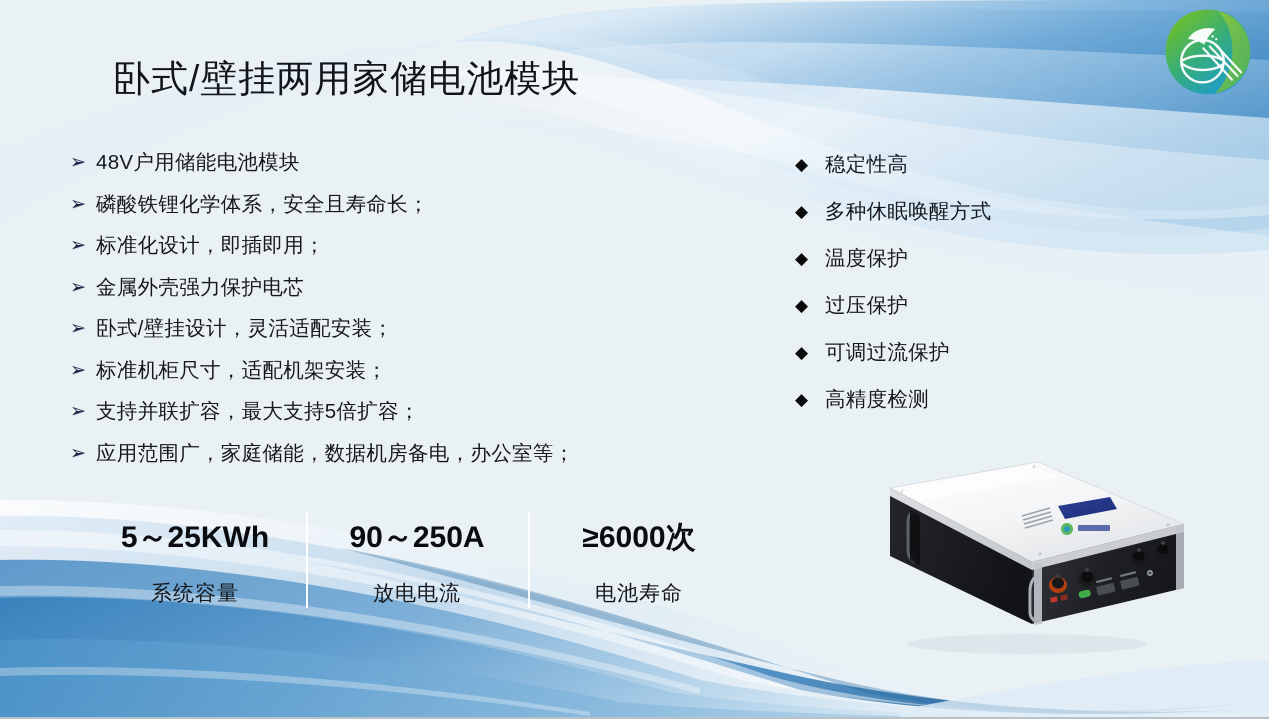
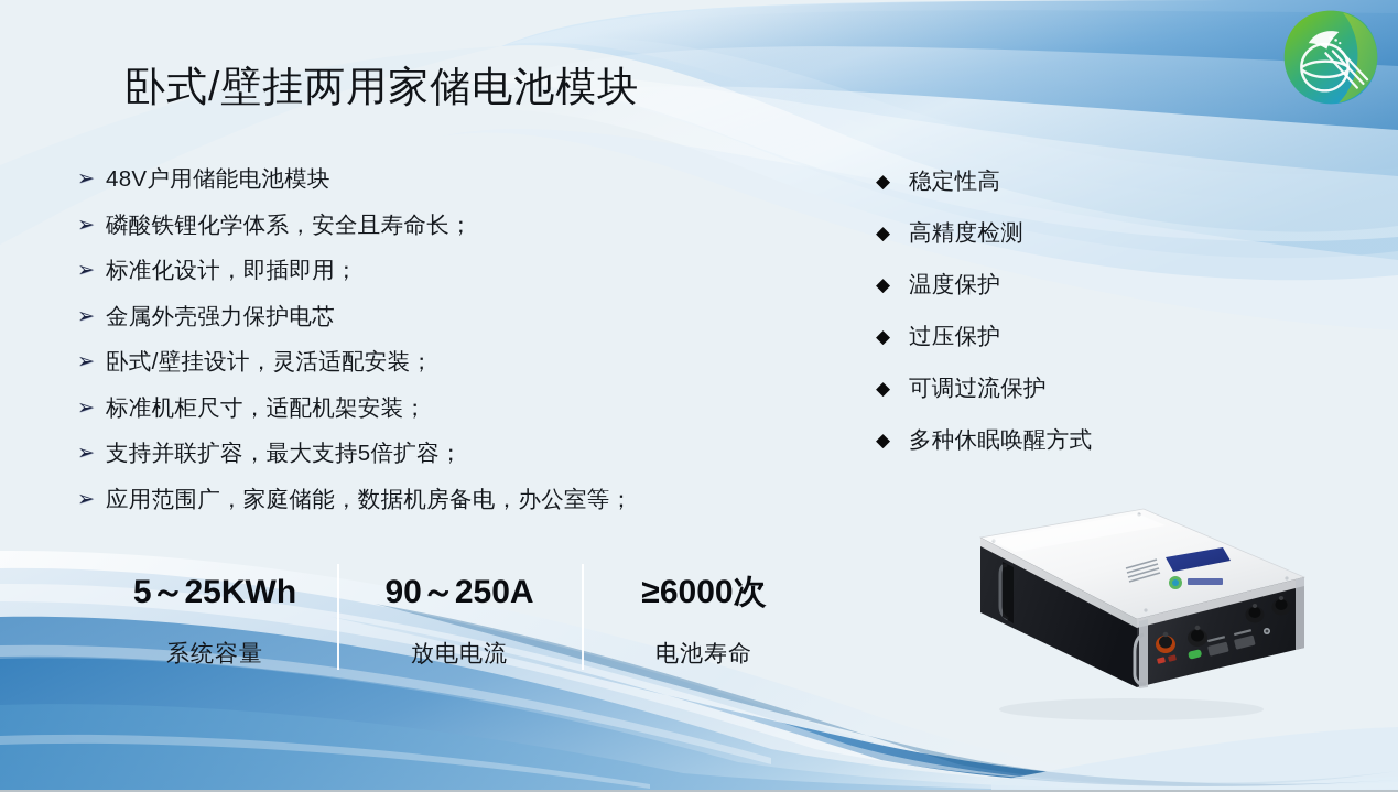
  卧式/壁挂两用家储电池模块
  ➢
  48V户用储能电池模块
  ➢
  磷酸铁锂化学体系，安全且寿命长；
  ➢
  标准化设计，即插即用；
  ➢
  金属外壳强力保护电芯
  ➢
  卧式/壁挂设计，灵活适配安装；
  ➢
  标准机柜尺寸，适配机架安装；
  ➢
  支持并联扩容，最大支持5倍扩容；
  ➢
  应用范围广，家庭储能，数据机房备电，办公室等；
  ◆
  稳定性高
  ◆
- 多种休眠唤醒方式
+ 高精度检测
  ◆
  温度保护
  ◆
  过压保护
  ◆
  可调过流保护
  ◆
- 高精度检测
+ 多种休眠唤醒方式
  5～25KWh
  系统容量
  90～250A
  放电电流
  ≥6000次
  电池寿命
